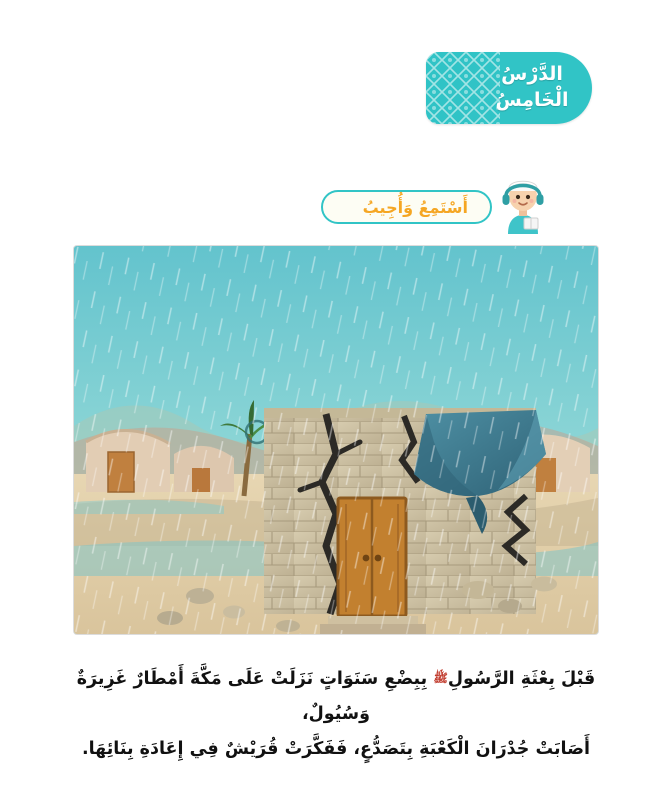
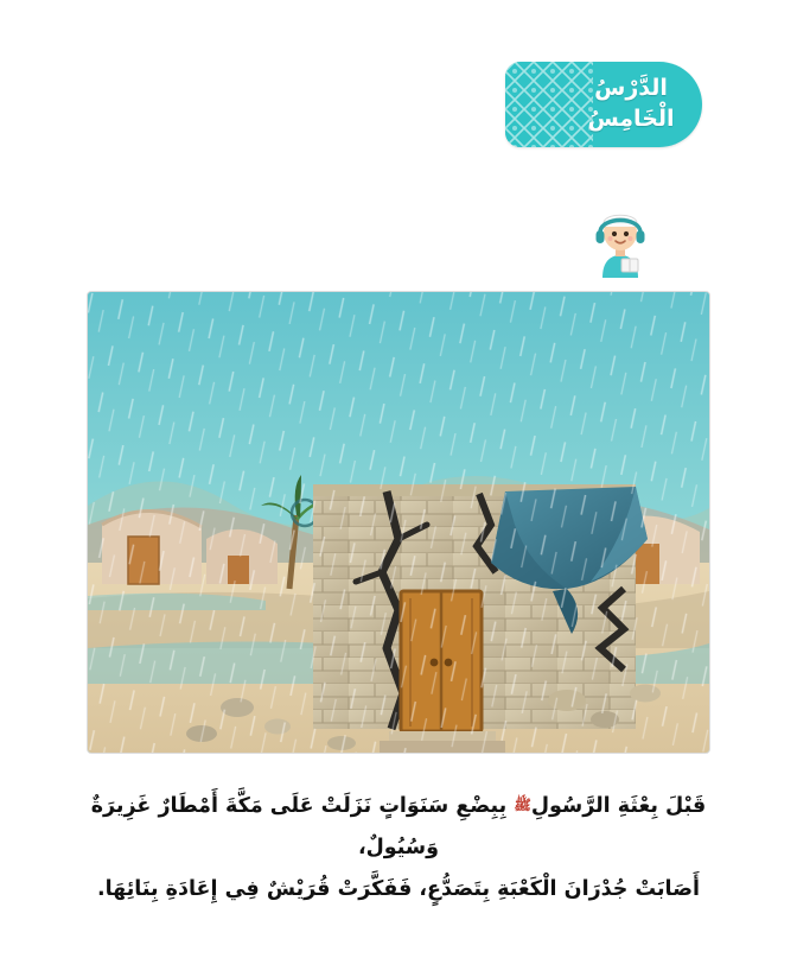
  الدَّرْسُ
  الْخَامِسُ
- أَسْتَمِعُ وَأُجِيبُ
  قَبْلَ بِعْثَةِ الرَّسُولِﷺ بِبِضْعِ سَنَوَاتٍ نَزَلَتْ عَلَى مَكَّةَ أَمْطَارٌ غَزِيرَةٌ وَسُيُولٌ،
  أَصَابَتْ جُدْرَانَ الْكَعْبَةِ بِتَصَدُّعٍ، فَفَكَّرَتْ قُرَيْشٌ فِي إِعَادَةِ بِنَائِهَا.
